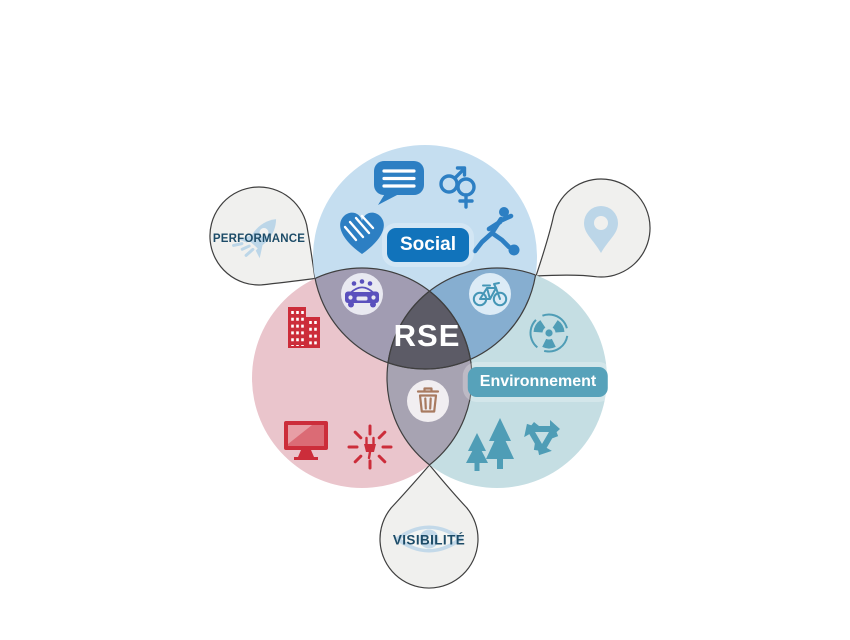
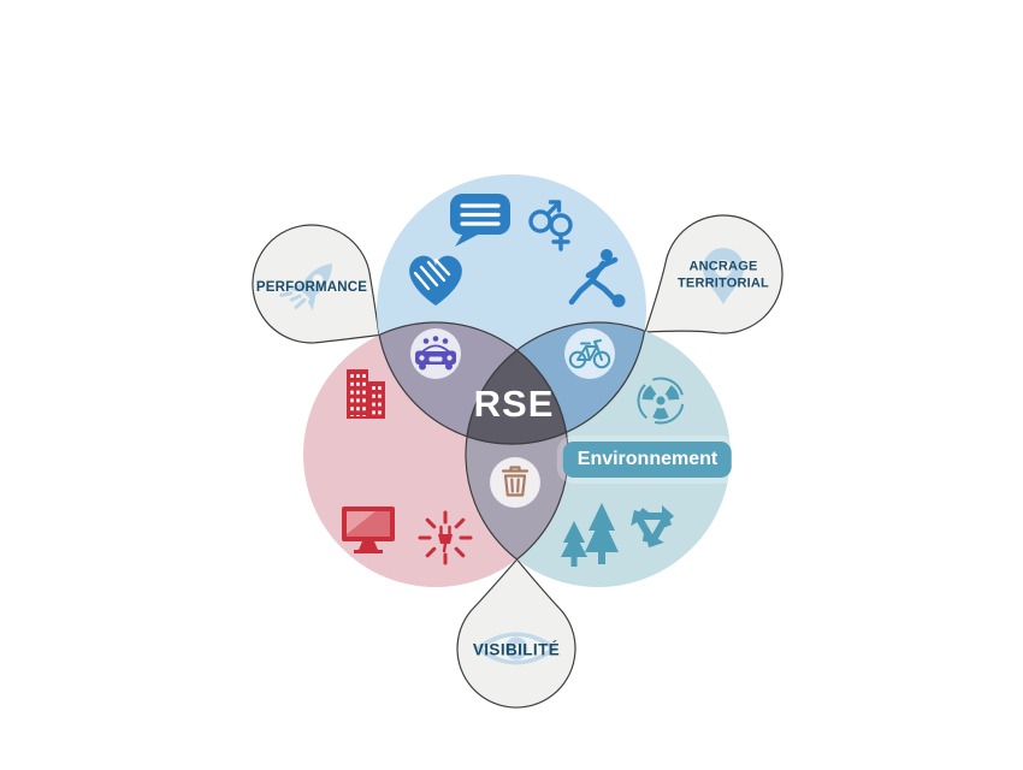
- Social
  Environnement
  RSE
  PERFORMANCE
+ ANCRAGE TERRITORIAL
  VISIBILITÉ
